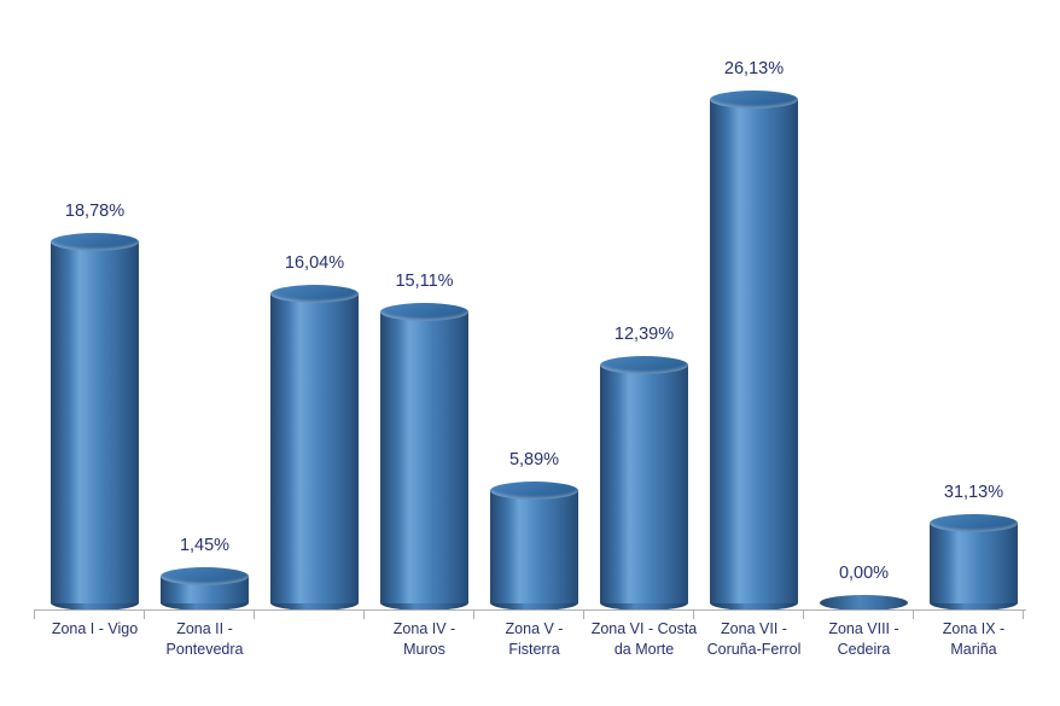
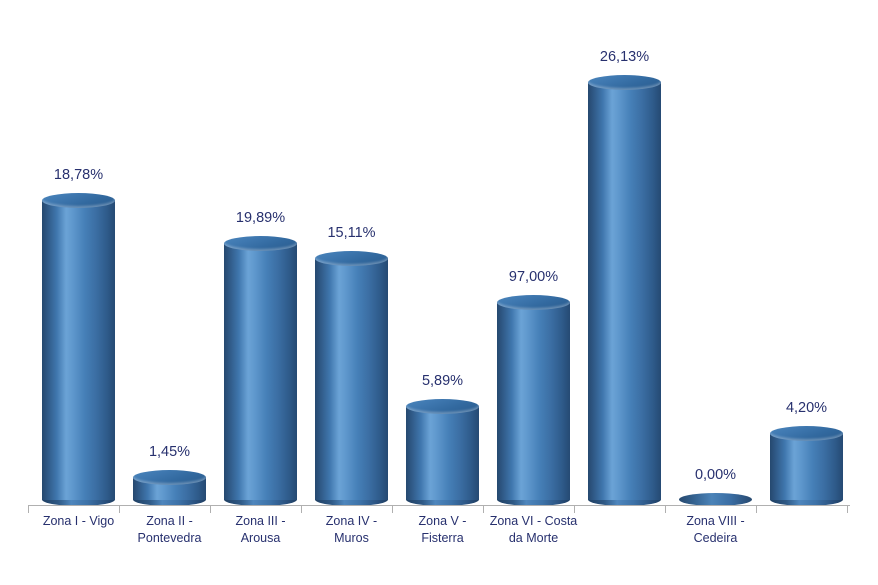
  18,78%
  1,45%
- 16,04%
+ 19,89%
  15,11%
  5,89%
- 12,39%
+ 97,00%
  26,13%
  0,00%
- 31,13%
+ 4,20%
  Zona I - Vigo
  Zona II -
  Pontevedra
+ Zona III -
+ Arousa
  Zona IV -
  Muros
  Zona V -
  Fisterra
  Zona VI - Costa
  da Morte
- Zona VII -
- Coruña-Ferrol
  Zona VIII -
  Cedeira
- Zona IX -
- Mariña
